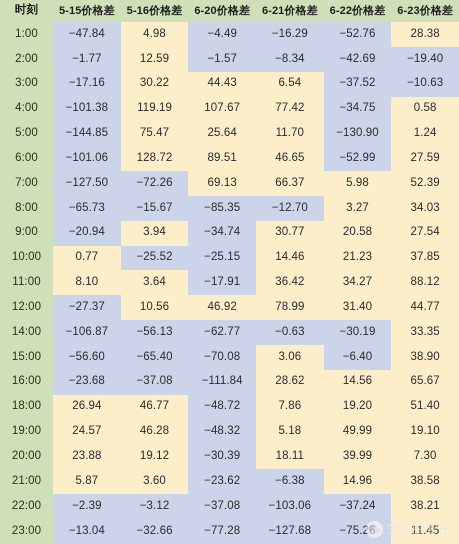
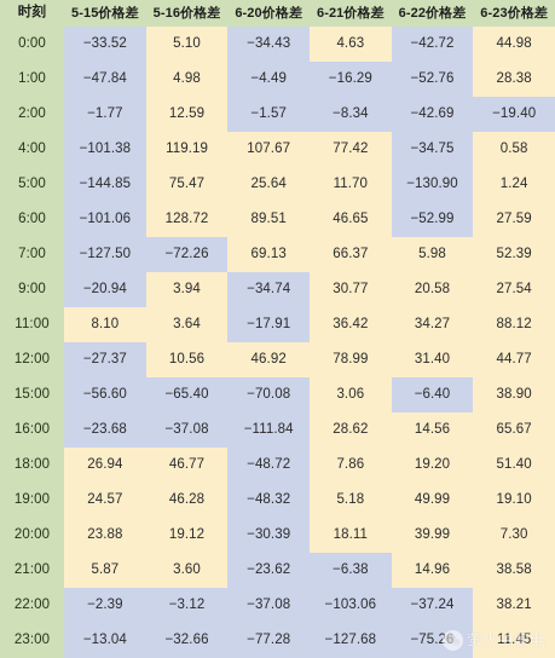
  时刻	5-15价格差	5-16价格差	6-20价格差	6-21价格差	6-22价格差	6-23价格差
+ 0:00	−33.52	5.10	−34.43	4.63	−42.72	44.98
  1:00	−47.84	4.98	−4.49	−16.29	−52.76	28.38
  2:00	−1.77	12.59	−1.57	−8.34	−42.69	−19.40
- 3:00	−17.16	30.22	44.43	6.54	−37.52	−10.63
  4:00	−101.38	119.19	107.67	77.42	−34.75	0.58
  5:00	−144.85	75.47	25.64	11.70	−130.90	1.24
  6:00	−101.06	128.72	89.51	46.65	−52.99	27.59
  7:00	−127.50	−72.26	69.13	66.37	5.98	52.39
- 8:00	−65.73	−15.67	−85.35	−12.70	3.27	34.03
  9:00	−20.94	3.94	−34.74	30.77	20.58	27.54
- 10:00	0.77	−25.52	−25.15	14.46	21.23	37.85
  11:00	8.10	3.64	−17.91	36.42	34.27	88.12
  12:00	−27.37	10.56	46.92	78.99	31.40	44.77
- 14:00	−106.87	−56.13	−62.77	−0.63	−30.19	33.35
  15:00	−56.60	−65.40	−70.08	3.06	−6.40	38.90
  16:00	−23.68	−37.08	−111.84	28.62	14.56	65.67
  18:00	26.94	46.77	−48.72	7.86	19.20	51.40
  19:00	24.57	46.28	−48.32	5.18	49.99	19.10
  20:00	23.88	19.12	−30.39	18.11	39.99	7.30
  21:00	5.87	3.60	−23.62	−6.38	14.96	38.58
  22:00	−2.39	−3.12	−37.08	−103.06	−37.24	38.21
  23:00	−13.04	−32.66	−77.28	−127.68	−75.26	11.45
  萤火虫智电
